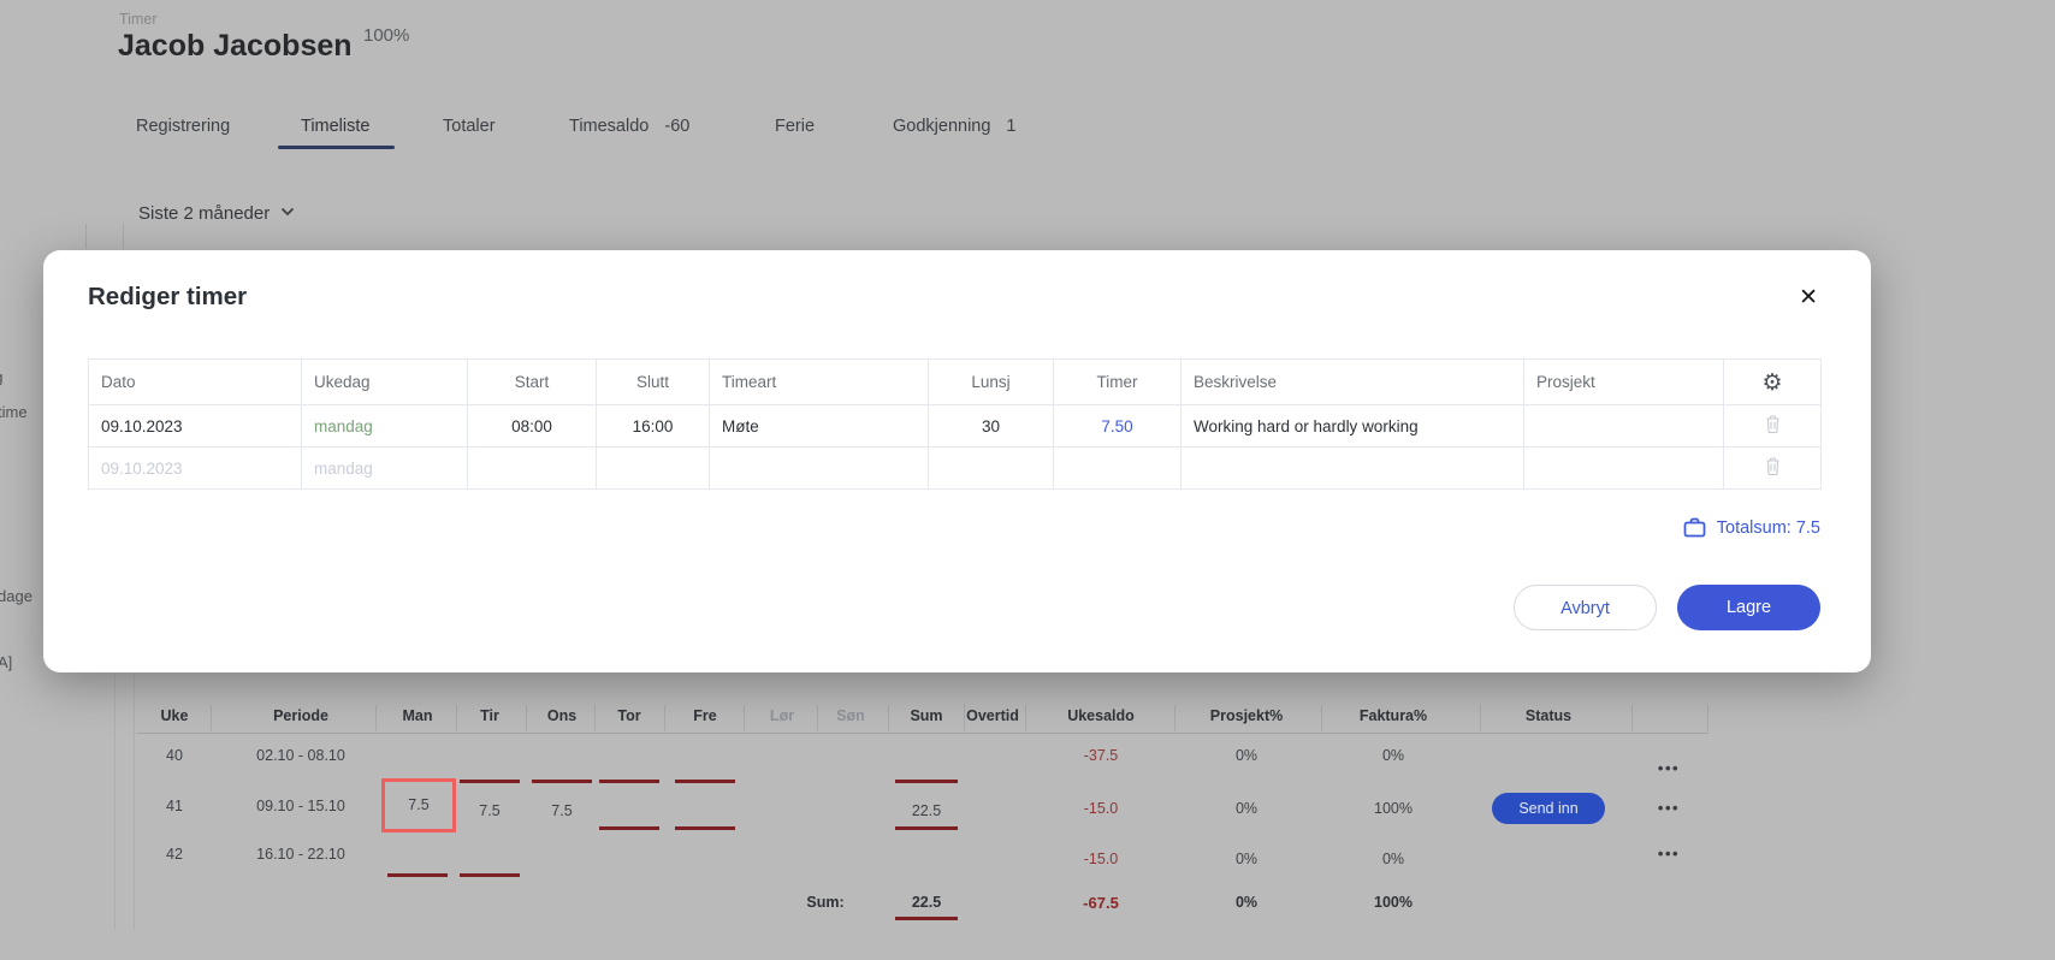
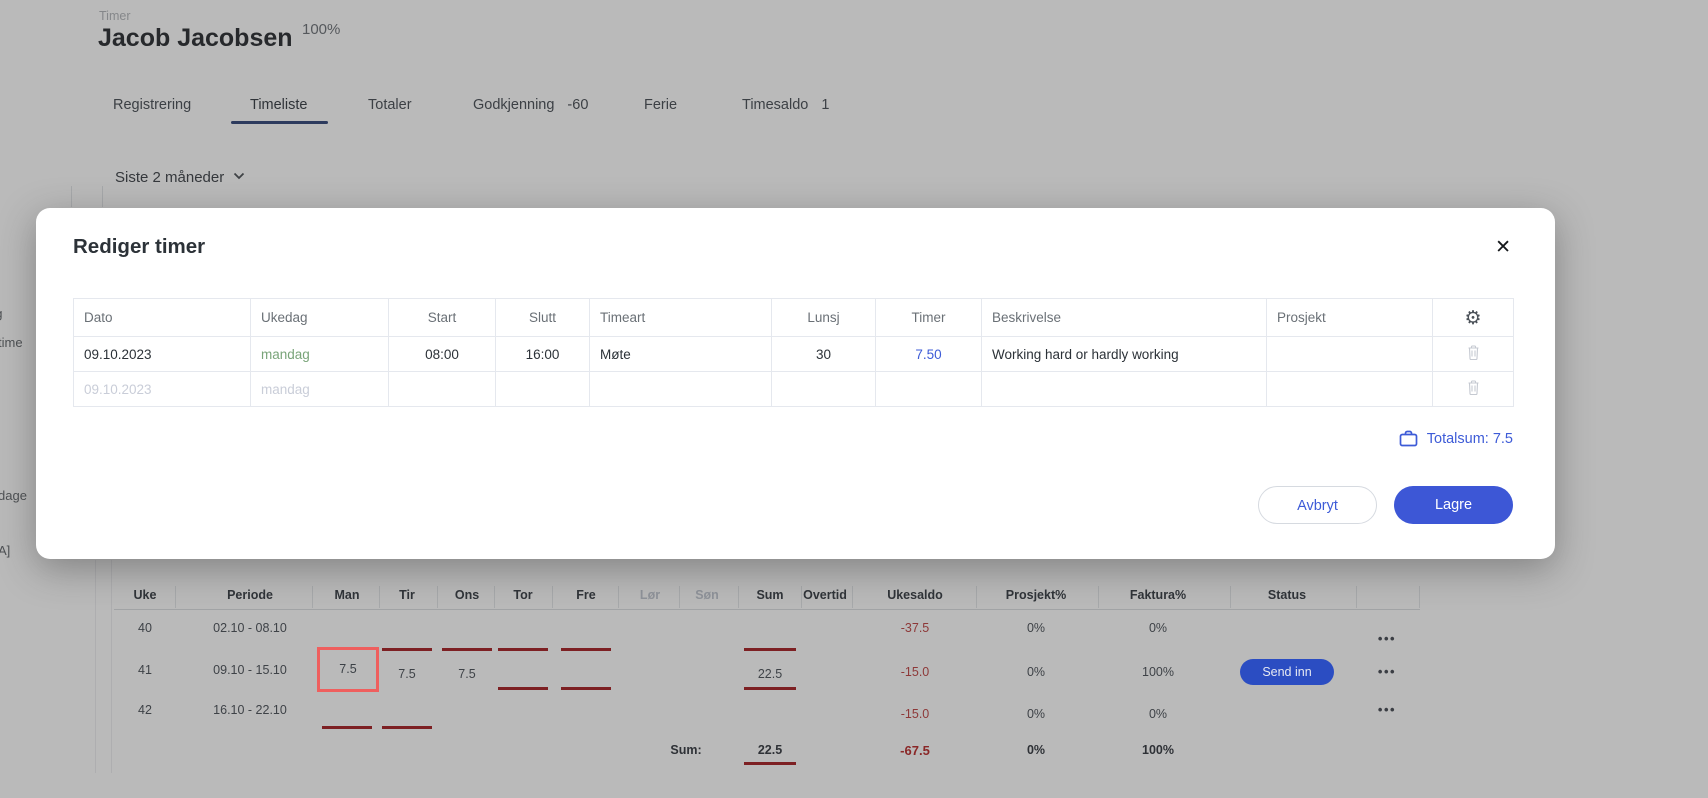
  Timer
  Jacob Jacobsen
  100%
  Registrering
  Timeliste
  Totaler
- Timesaldo -60
+ Godkjenning -60
  Ferie
- Godkjenning 1
+ Timesaldo 1
  Siste 2 måneder
  ime
  dage
  A]
  Uke
  Periode
  Man
  Tir
  Ons
  Tor
  Fre
  Lør
  Søn
  Sum
  Overtid
  Ukesaldo
  Prosjekt%
  Faktura%
  Status
  40
  02.10 - 08.10
  -37.5
  0%
  0%
  •••
  41
  09.10 - 15.10
  7.5
  7.5
  7.5
  22.5
  -15.0
  0%
  100%
  Send inn
  •••
  42
  16.10 - 22.10
  -15.0
  0%
  0%
  •••
  Sum:
  22.5
  -67.5
  0%
  100%
  Rediger timer
  ✕
  Dato	Ukedag	Start	Slutt	Timeart	Lunsj	Timer	Beskrivelse	Prosjekt	⚙
  09.10.2023	mandag	08:00	16:00	Møte	30	7.50	Working hard or hardly working
  09.10.2023	mandag
  Totalsum: 7.5
  Avbryt
  Lagre
